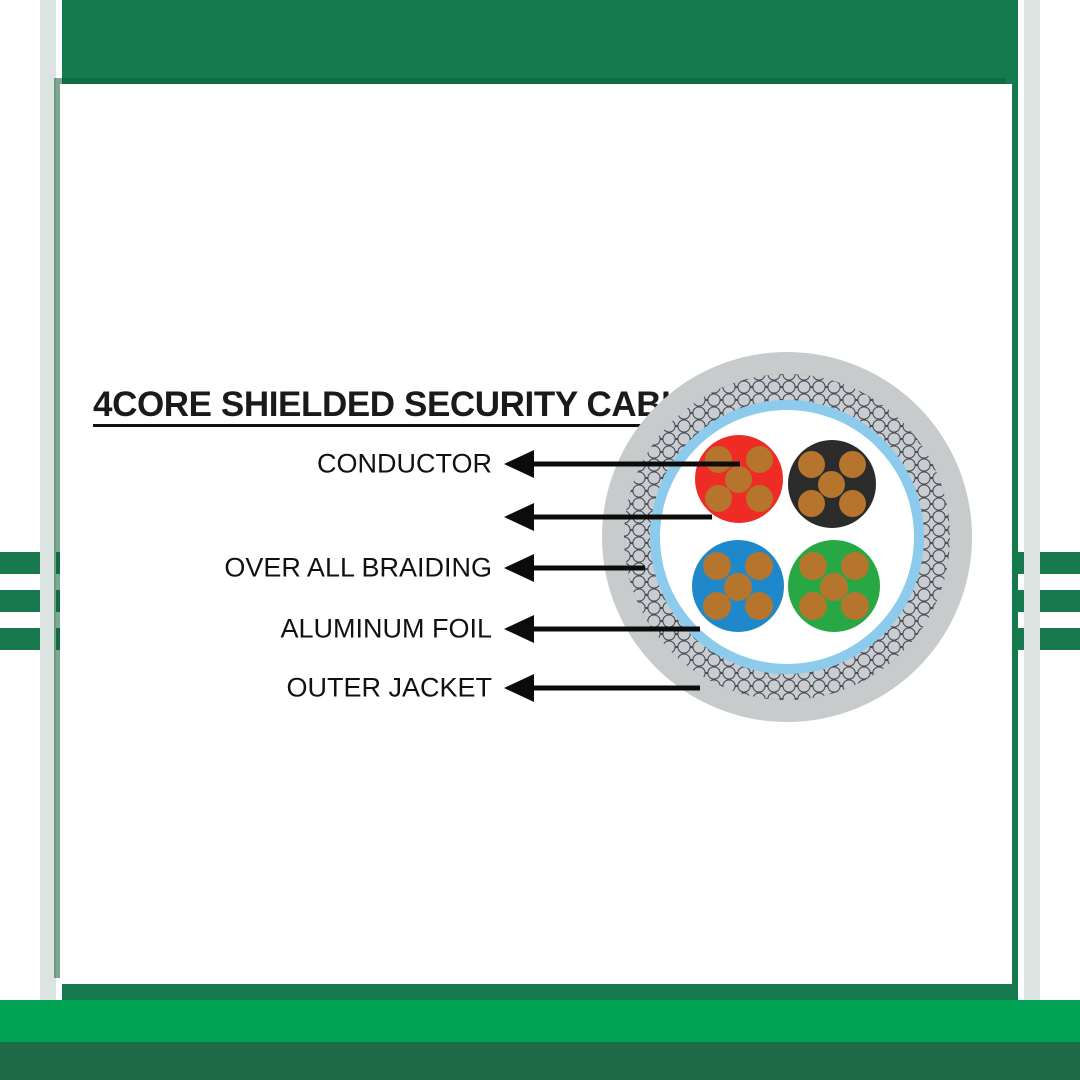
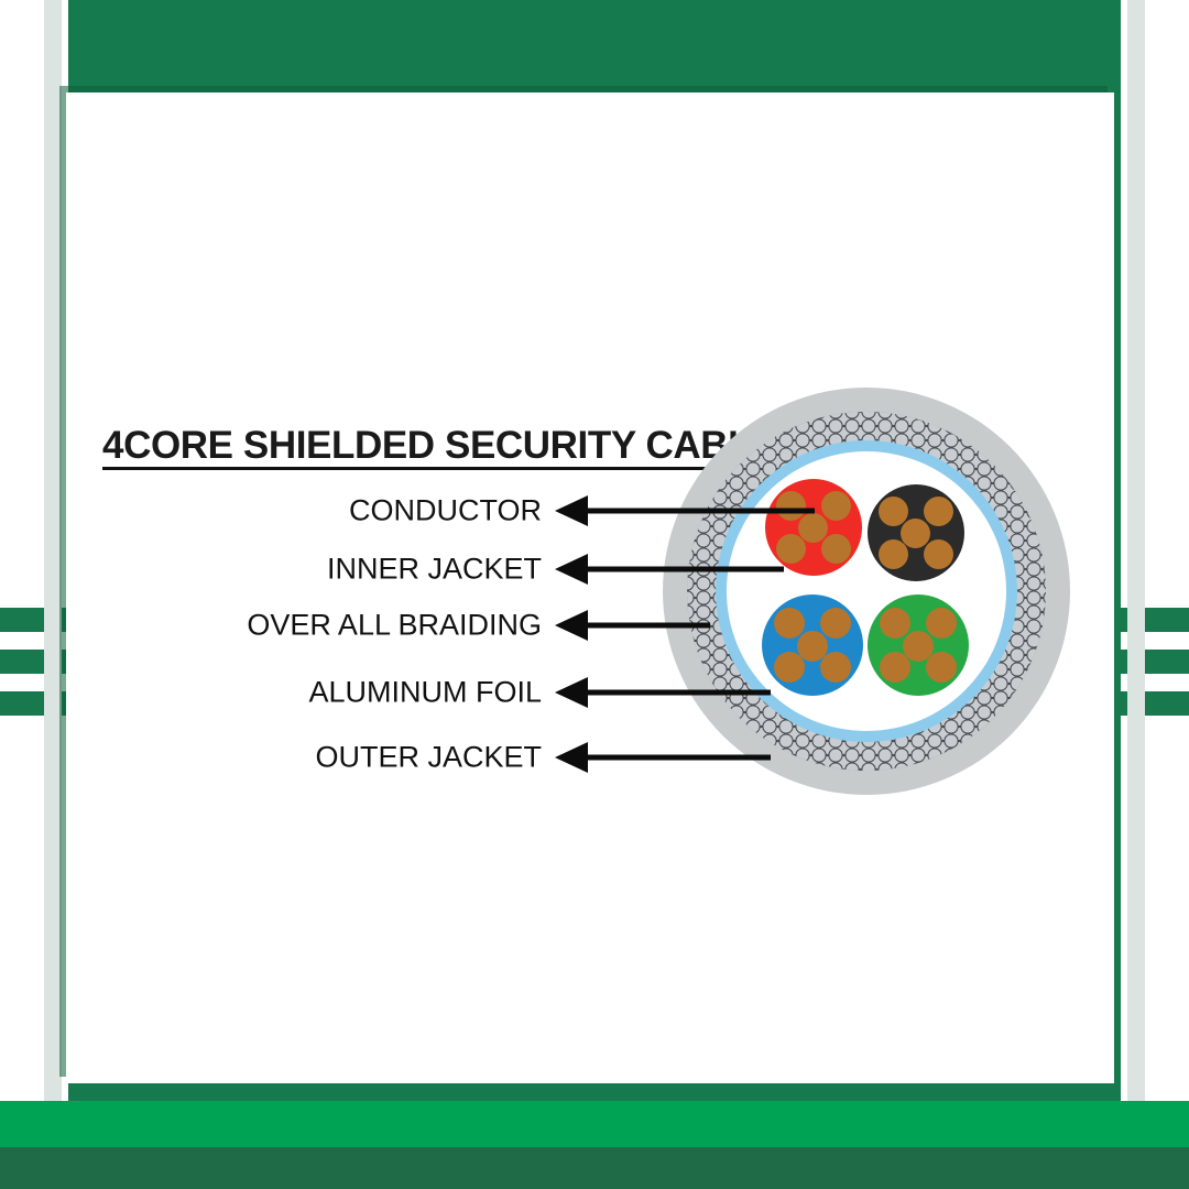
  4CORE SHIELDED SECURITY CA
  CONDUCTOR
+ INNER JACKET
  OVER ALL BRAIDING
  ALUMINUM FOIL
  OUTER JACKET
